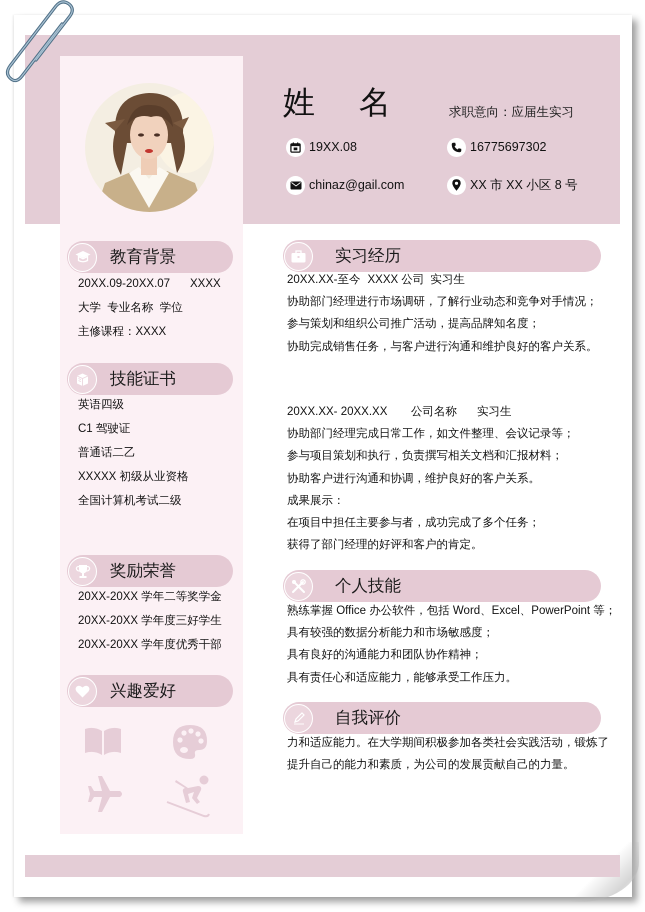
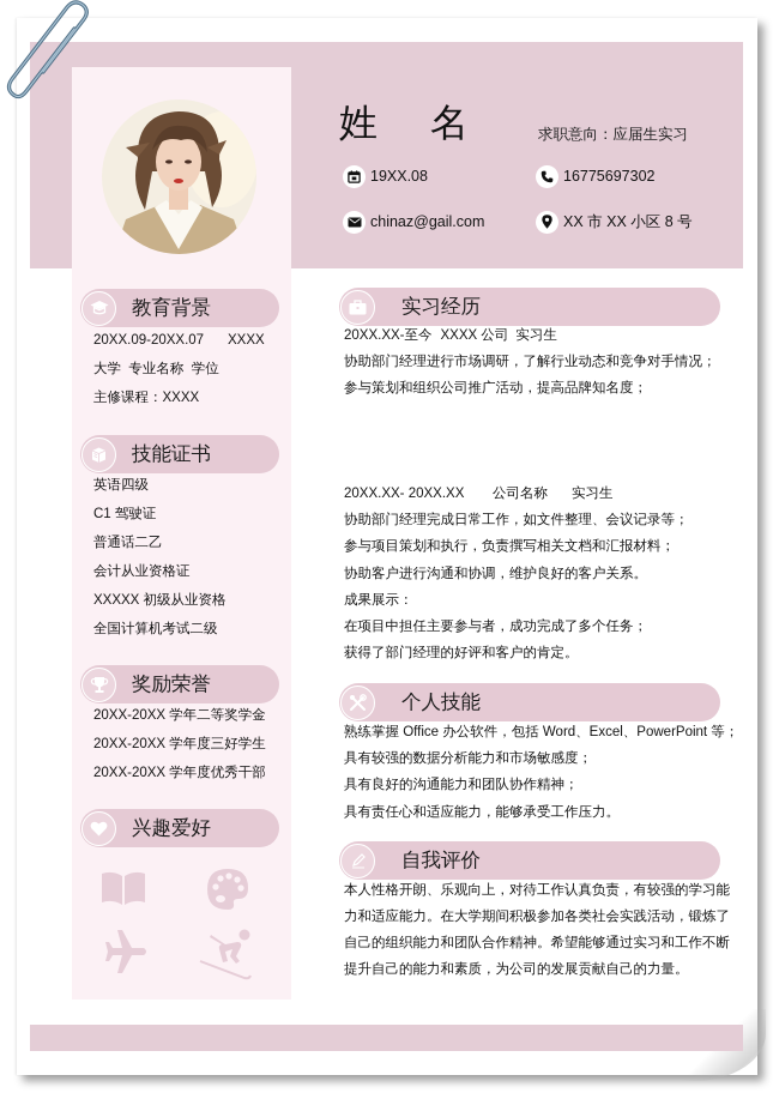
  姓名
  求职意向：应届生实习
  19XX.08
  16775697302
  chinaz@gail.com
  XX 市 XX 小区 8 号
  教育背景
  20XX.09-20XX.07
  XXXX
  大学 专业名称 学位
  主修课程：XXXX
  技能证书
  英语四级
  C1 驾驶证
  普通话二乙
+ 会计从业资格证
  XXXXX 初级从业资格
  全国计算机考试二级
  奖励荣誉
  20XX-20XX 学年二等奖学金
  20XX-20XX 学年度三好学生
  20XX-20XX 学年度优秀干部
  兴趣爱好
  实习经历
  20XX.XX-至今
  XXXX 公司
  实习生
  协助部门经理进行市场调研，了解行业动态和竞争对手情况；
  参与策划和组织公司推广活动，提高品牌知名度；
- 协助完成销售任务，与客户进行沟通和维护良好的客户关系。
  20XX.XX- 20XX.XX
  公司名称
  实习生
  协助部门经理完成日常工作，如文件整理、会议记录等；
  参与项目策划和执行，负责撰写相关文档和汇报材料；
  协助客户进行沟通和协调，维护良好的客户关系。
  成果展示：
  在项目中担任主要参与者，成功完成了多个任务；
  获得了部门经理的好评和客户的肯定。
  个人技能
  熟练掌握 Office 办公软件，包括 Word、Excel、PowerPoint 等；
  具有较强的数据分析能力和市场敏感度；
  具有良好的沟通能力和团队协作精神；
  具有责任心和适应能力，能够承受工作压力。
  自我评价
+ 本人性格开朗、乐观向上，对待工作认真负责，有较强的学习能
  力和适应能力。在大学期间积极参加各类社会实践活动，锻炼了
+ 自己的组织能力和团队合作精神。希望能够通过实习和工作不断
  提升自己的能力和素质，为公司的发展贡献自己的力量。
